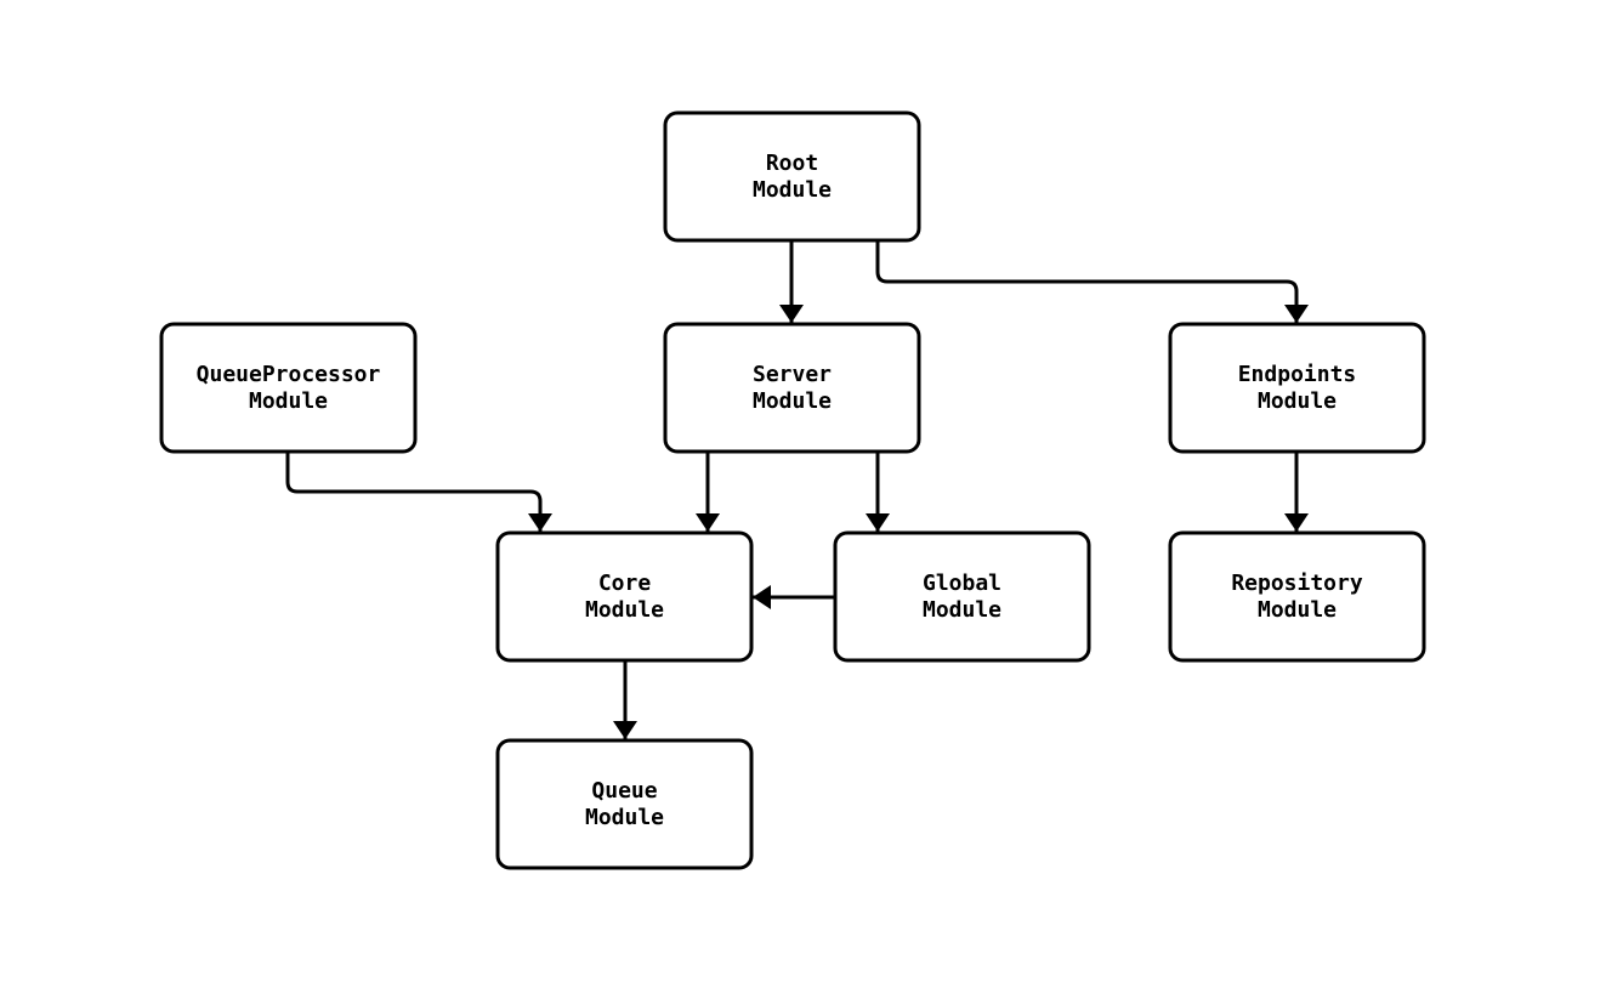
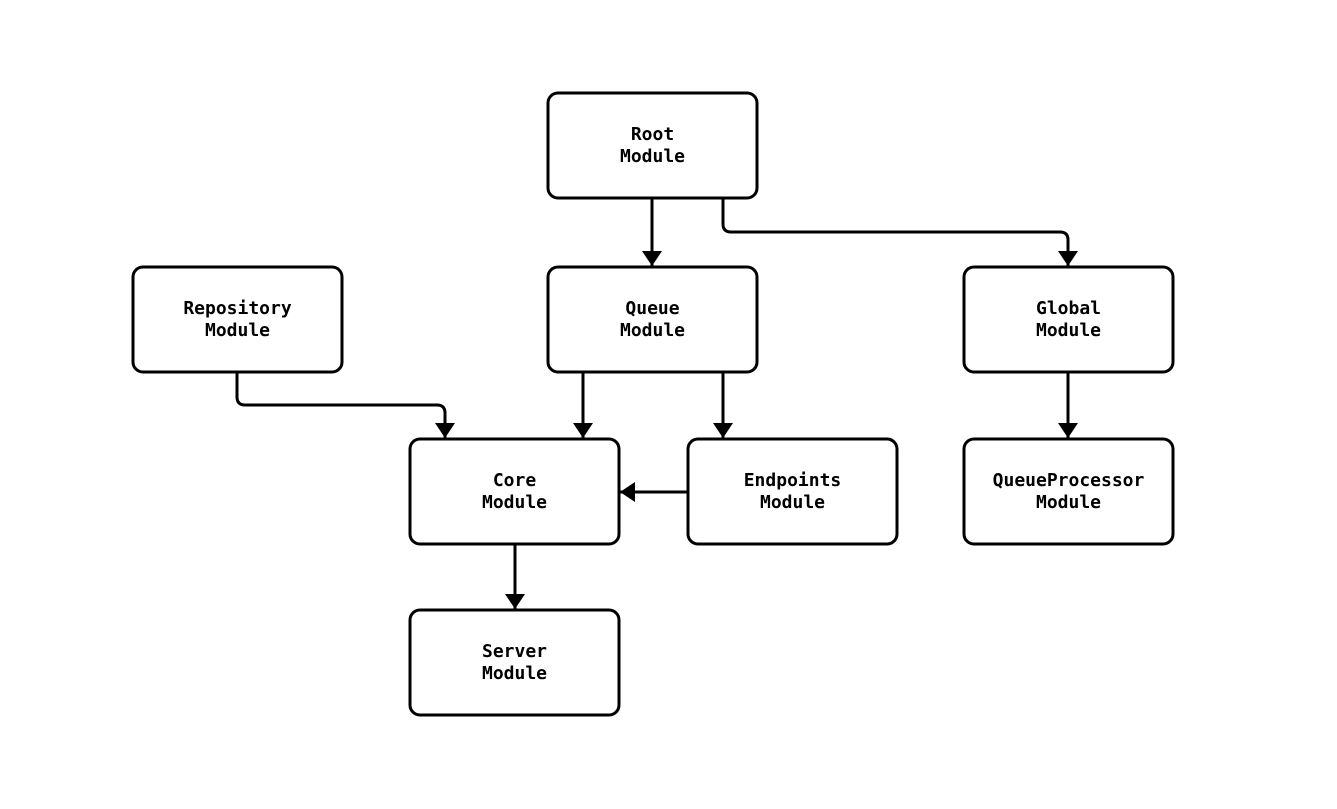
  Root
  Module
- QueueProcessor
+ Repository
  Module
- Server
+ Queue
  Module
- Endpoints
+ Global
  Module
  Core
  Module
- Global
+ Endpoints
  Module
- Repository
+ QueueProcessor
  Module
- Queue
+ Server
  Module
